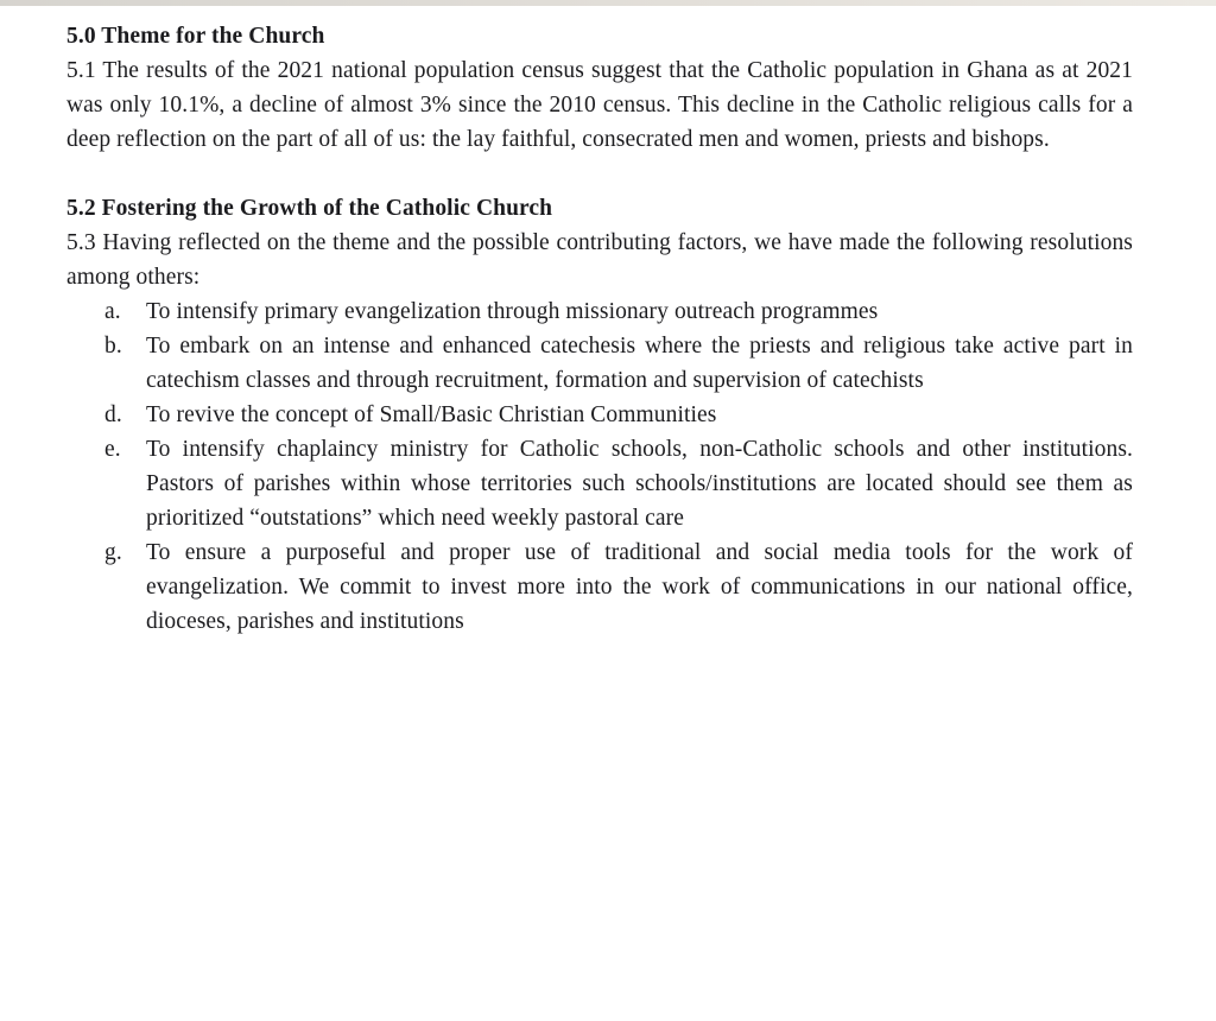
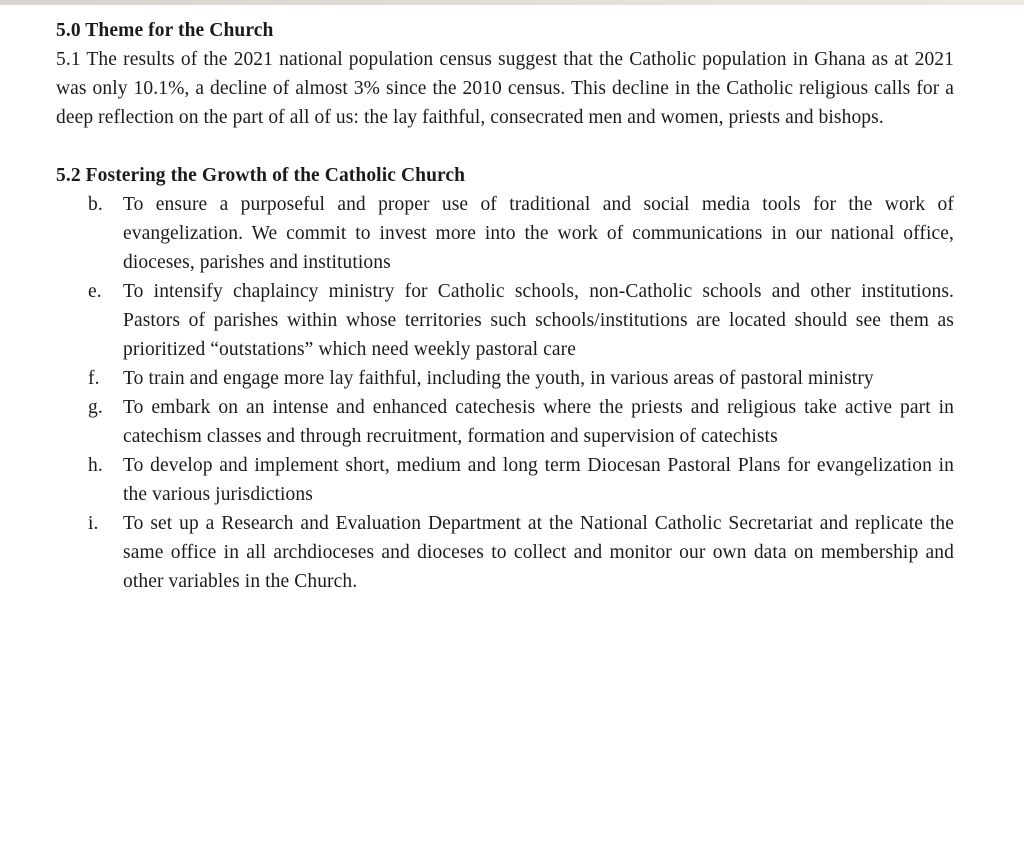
  5.0 Theme for the Church
  5.1 The results of the 2021 national population census suggest that the Catholic population in Ghana as at 2021 was only 10.1%, a decline of almost 3% since the 2010 census. This decline in the Catholic religious calls for a deep reflection on the part of all of us: the lay faithful, consecrated men and women, priests and bishops.
  5.2 Fostering the Growth of the Catholic Church
- 5.3 Having reflected on the theme and the possible contributing factors, we have made the following resolutions among others:
- a.
- To intensify primary evangelization through missionary outreach programmes
  b.
- To embark on an intense and enhanced catechesis where the priests and religious take active part in catechism classes and through recruitment, formation and supervision of catechists
+ To ensure a purposeful and proper use of traditional and social media tools for the work of evangelization. We commit to invest more into the work of communications in our national office, dioceses, parishes and institutions
- d.
- To revive the concept of Small/Basic Christian Communities
  e.
  To intensify chaplaincy ministry for Catholic schools, non-Catholic schools and other institutions. Pastors of parishes within whose territories such schools/institutions are located should see them as prioritized “outstations” which need weekly pastoral care
+ f.
+ To train and engage more lay faithful, including the youth, in various areas of pastoral ministry
  g.
- To ensure a purposeful and proper use of traditional and social media tools for the work of evangelization. We commit to invest more into the work of communications in our national office, dioceses, parishes and institutions
+ To embark on an intense and enhanced catechesis where the priests and religious take active part in catechism classes and through recruitment, formation and supervision of catechists
+ h.
+ To develop and implement short, medium and long term Diocesan Pastoral Plans for evangelization in the various jurisdictions
+ i.
+ To set up a Research and Evaluation Department at the National Catholic Secretariat and replicate the same office in all archdioceses and dioceses to collect and monitor our own data on membership and other variables in the Church.
